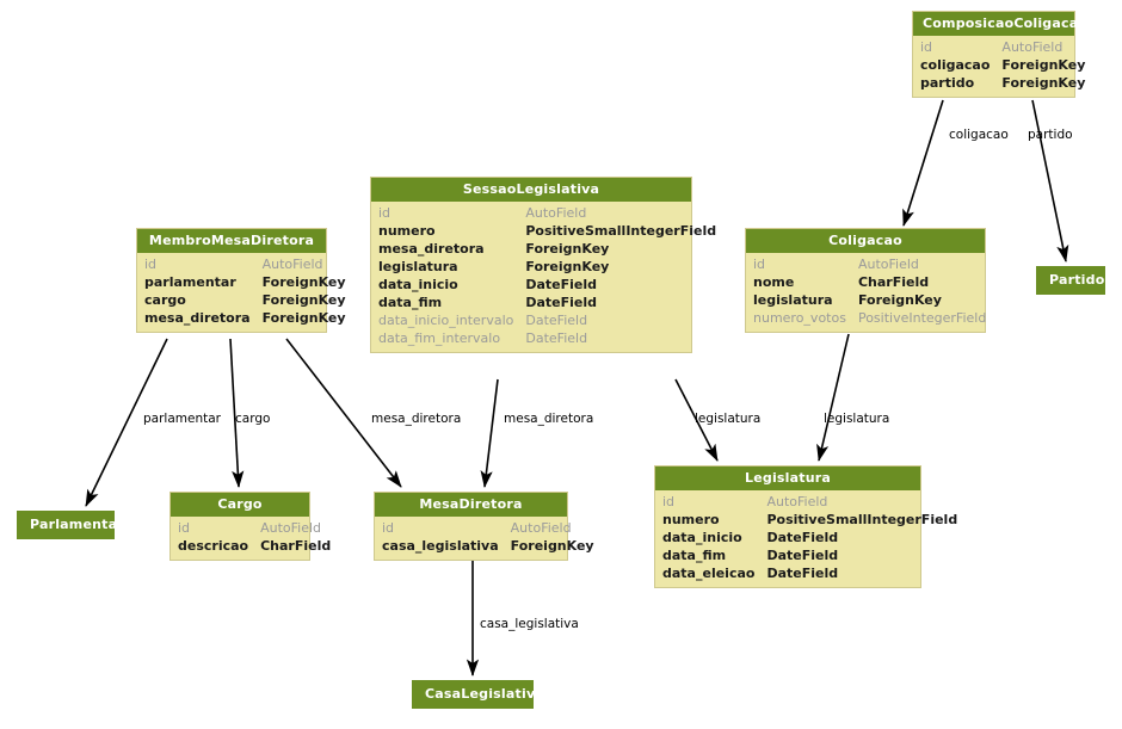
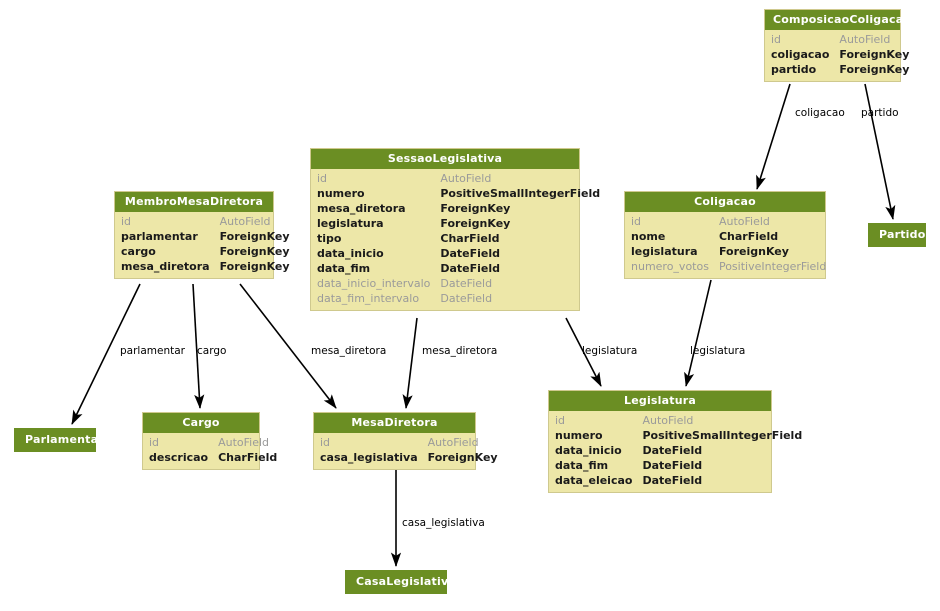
  ComposicaoColigacao
  id	AutoField
  coligacao	ForeignKey
  partido	ForeignKey
  SessaoLegislativa
  id	AutoField
  numero	PositiveSmallIntegerField
  mesa_diretora	ForeignKey
  legislatura	ForeignKey
+ tipo	CharField
  data_inicio	DateField
  data_fim	DateField
  data_inicio_intervalo	DateField
  data_fim_intervalo	DateField
  MembroMesaDiretora
  id	AutoField
  parlamentar	ForeignKey
  cargo	ForeignKey
  mesa_diretora	ForeignKey
  Coligacao
  id	AutoField
  nome	CharField
  legislatura	ForeignKey
  numero_votos	PositiveIntegerField
  Partido
  Legislatura
  id	AutoField
  numero	PositiveSmallIntegerField
  data_inicio	DateField
  data_fim	DateField
  data_eleicao	DateField
  Parlamentar
  Cargo
  id	AutoField
  descricao	CharField
  MesaDiretora
  id	AutoField
  casa_legislativa	ForeignKey
  CasaLegislativa
  coligacao
  partido
  parlamentar
  cargo
  mesa_diretora
  mesa_diretora
  legislatura
  legislatura
  casa_legislativa
